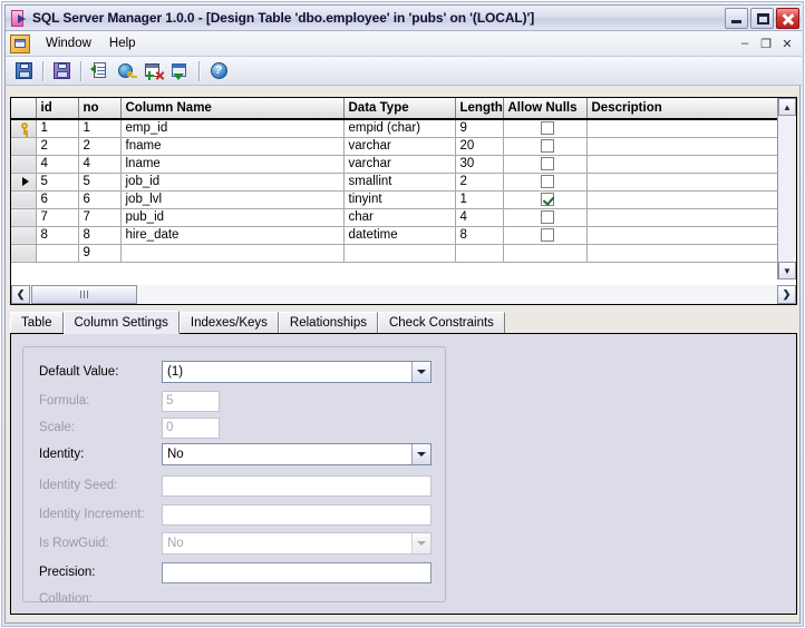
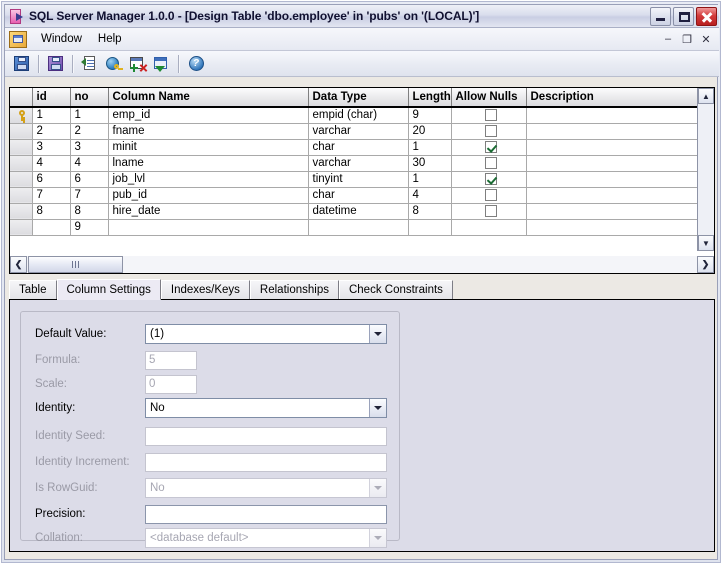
  SQL Server Manager 1.0.0 - [Design Table 'dbo.employee' in 'pubs' on '(LOCAL)']
  Window
  Help
  –
  ❐
  ✕
  ?
  	id	no	Column Name	Data Type	Length	Allow Nulls	Description
  	1	1	emp_id	empid (char)	9
  	2	2	fname	varchar	20
+ 	3	3	minit	char	1
  	4	4	lname	varchar	30
- 	5	5	job_id	smallint	2
  	6	6	job_lvl	tinyint	1
  	7	7	pub_id	char	4
  	8	8	hire_date	datetime	8
  		9
  ▲
  ▼
  ❮
  ❯
  Table
  Column Settings
  Indexes/Keys
  Relationships
  Check Constraints
  Default Value:
  (1)
  Formula:
  5
  Scale:
  0
  Identity:
  No
  Identity Seed:
  Identity Increment:
  Is RowGuid:
  No
  Precision:
  Collation:
+ <database default>
